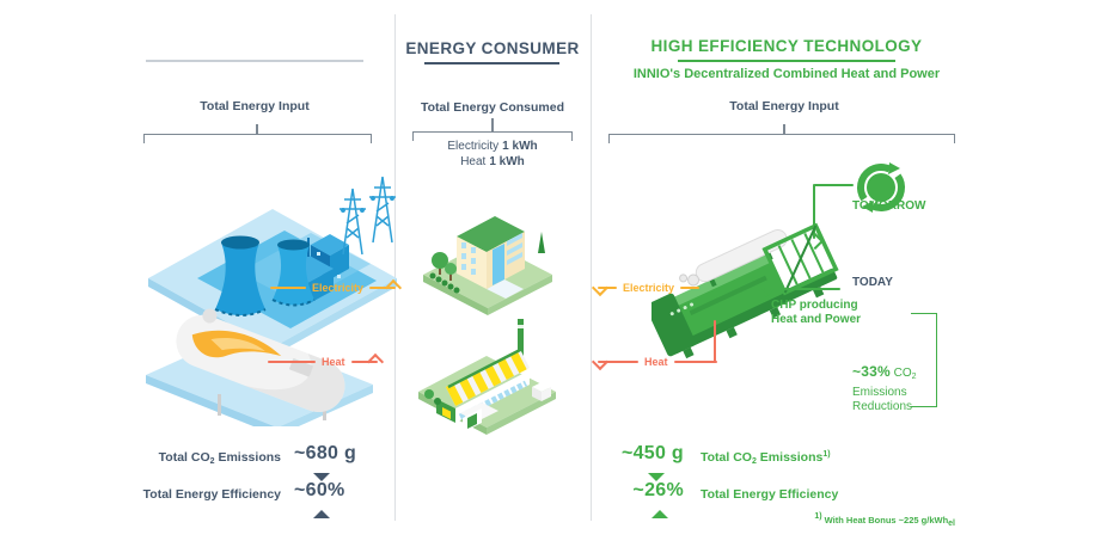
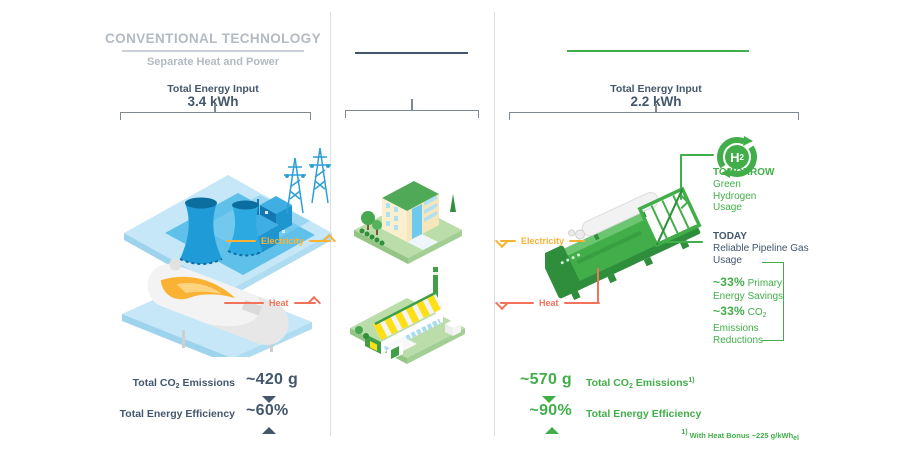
+ CONVENTIONAL TECHNOLOGY
+ Separate Heat and Power
  Total Energy Input
+ 3.4 kWh
  Electricity
  Heat
  Total CO Emissions
- ~680 g
+ ~420 g
  Total Energy Efficiency
  ~60%
- ENERGY CONSUMER
- Total Energy Consumed
- Electricity 1 kWh
- Heat 1 kWh
- HIGH EFFICIENCY TECHNOLOGY
- INNIO's Decentralized Combined Heat and Power
  Total Energy Input
+ 2.2 kWh
+ H
+ 2
  TOMORROW
+ Green Hydrogen Usage
  Electricity
  Heat
- CHP producing Heat and Power
  TODAY
+ Reliable Pipeline Gas Usage
+ ~33% Primary Energy Savings
  ~33% CO Emissions Reductions
- ~450 g
+ ~570 g
  Total CO Emissions
- ~26%
+ ~90%
  Total Energy Efficiency
  With Heat Bonus ~225 g/kWh
